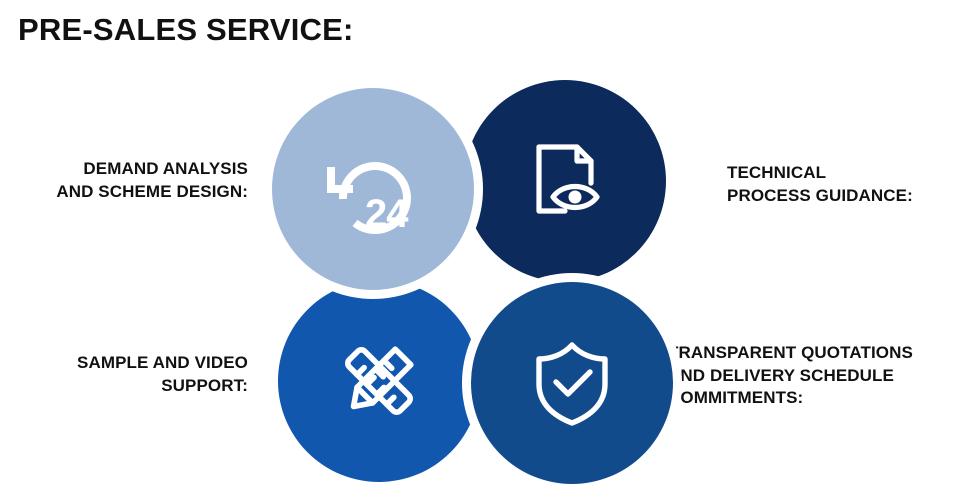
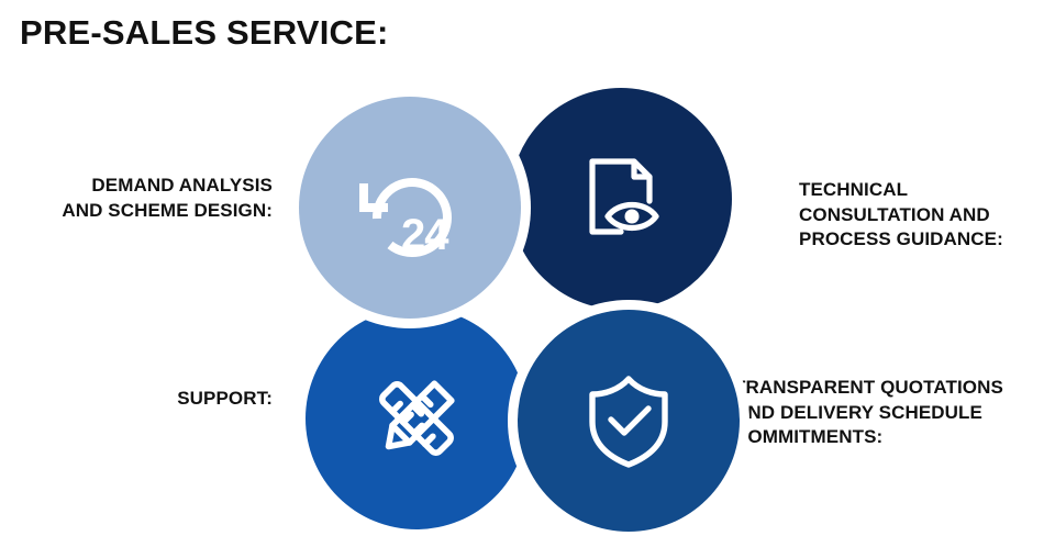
  PRE-SALES SERVICE:
  DEMAND ANALYSIS
  AND SCHEME DESIGN:
- SAMPLE AND VIDEO
  SUPPORT:
  TECHNICAL
+ CONSULTATION AND
  PROCESS GUIDANCE:
  TRANSPARENT QUOTATIONS
  AND DELIVERY SCHEDULE
  COMMITMENTS:
  24
